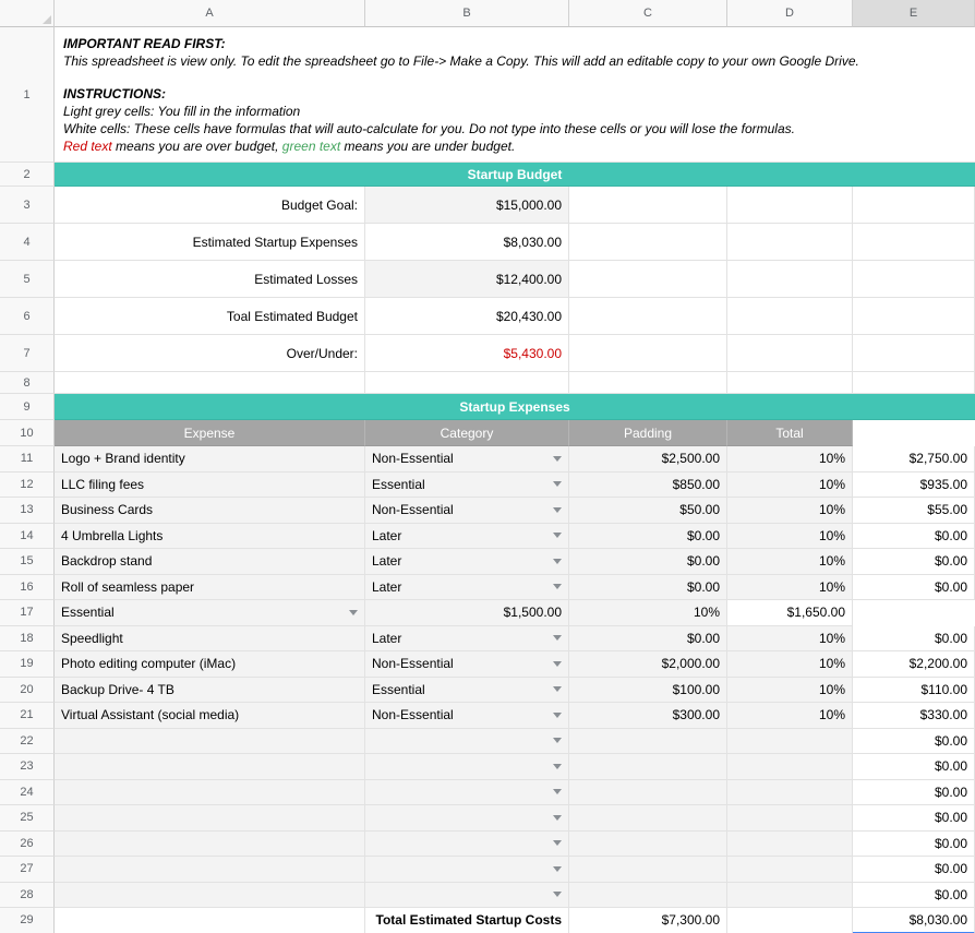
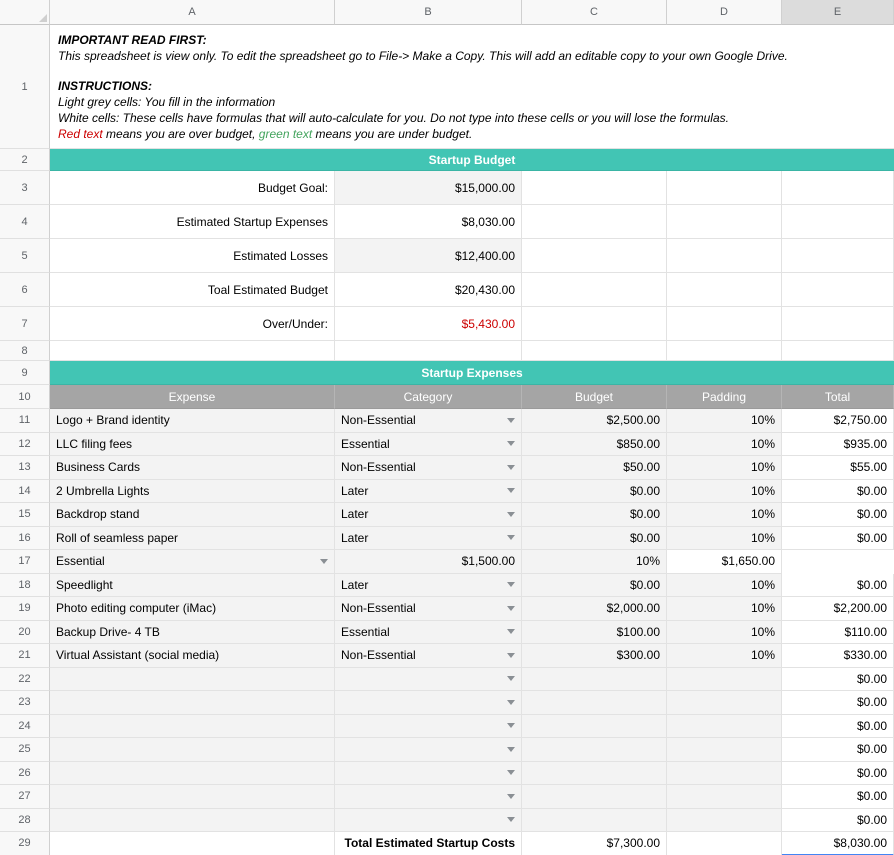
  A
  B
  C
  D
  E
  1
  IMPORTANT READ FIRST:
  This spreadsheet is view only. To edit the spreadsheet go to File-> Make a Copy. This will add an editable copy to your own Google Drive.
  INSTRUCTIONS:
  Light grey cells: You fill in the information
  White cells: These cells have formulas that will auto-calculate for you. Do not type into these cells or you will lose the formulas.
  Red text means you are over budget, green text means you are under budget.
  2
  Startup Budget
  3
  Budget Goal:
  $15,000.00
  4
  Estimated Startup Expenses
  $8,030.00
  5
  Estimated Losses
  $12,400.00
  6
  Toal Estimated Budget
  $20,430.00
  7
  Over/Under:
  $5,430.00
  8
  9
  Startup Expenses
  10
  Expense
  Category
+ Budget
  Padding
  Total
  11
  Logo + Brand identity
  Non-Essential
  $2,500.00
  10%
  $2,750.00
  12
  LLC filing fees
  Essential
  $850.00
  10%
  $935.00
  13
  Business Cards
  Non-Essential
  $50.00
  10%
  $55.00
  14
- 4 Umbrella Lights
+ 2 Umbrella Lights
  Later
  $0.00
  10%
  $0.00
  15
  Backdrop stand
  Later
  $0.00
  10%
  $0.00
  16
  Roll of seamless paper
  Later
  $0.00
  10%
  $0.00
  17
  Essential
  $1,500.00
  10%
  $1,650.00
  18
  Speedlight
  Later
  $0.00
  10%
  $0.00
  19
  Photo editing computer (iMac)
  Non-Essential
  $2,000.00
  10%
  $2,200.00
  20
  Backup Drive- 4 TB
  Essential
  $100.00
  10%
  $110.00
  21
  Virtual Assistant (social media)
  Non-Essential
  $300.00
  10%
  $330.00
  22
  $0.00
  23
  $0.00
  24
  $0.00
  25
  $0.00
  26
  $0.00
  27
  $0.00
  28
  $0.00
  29
  Total Estimated Startup Costs
  $7,300.00
  $8,030.00
